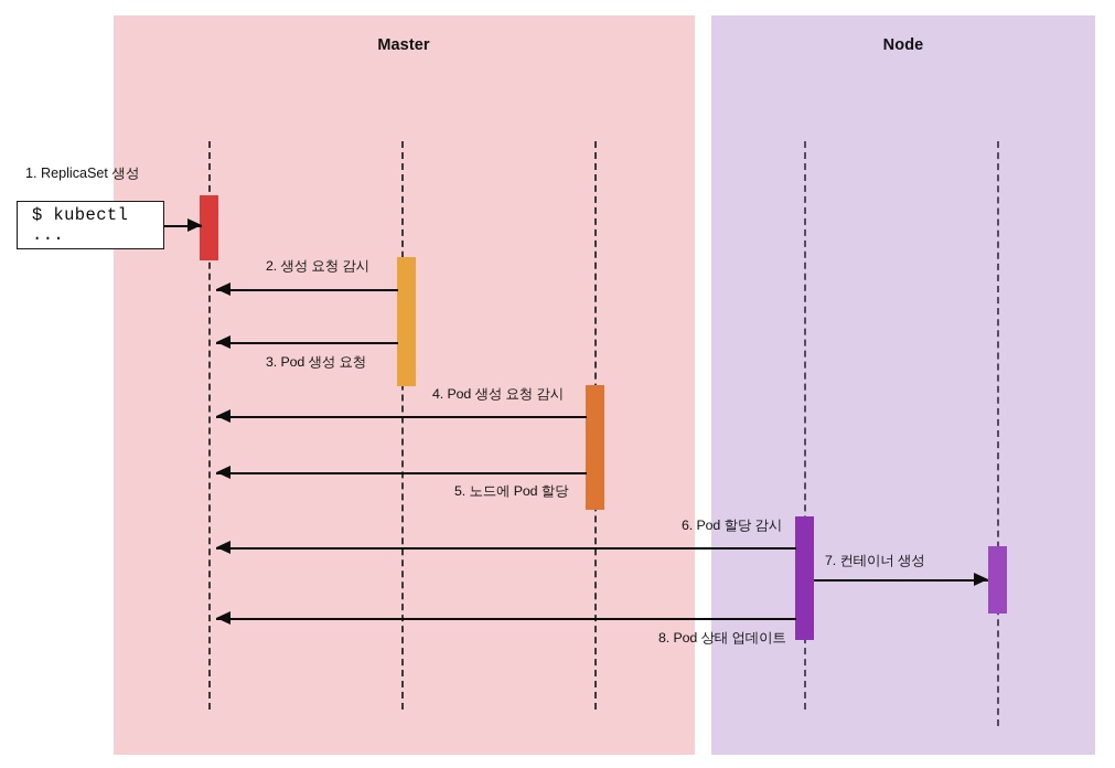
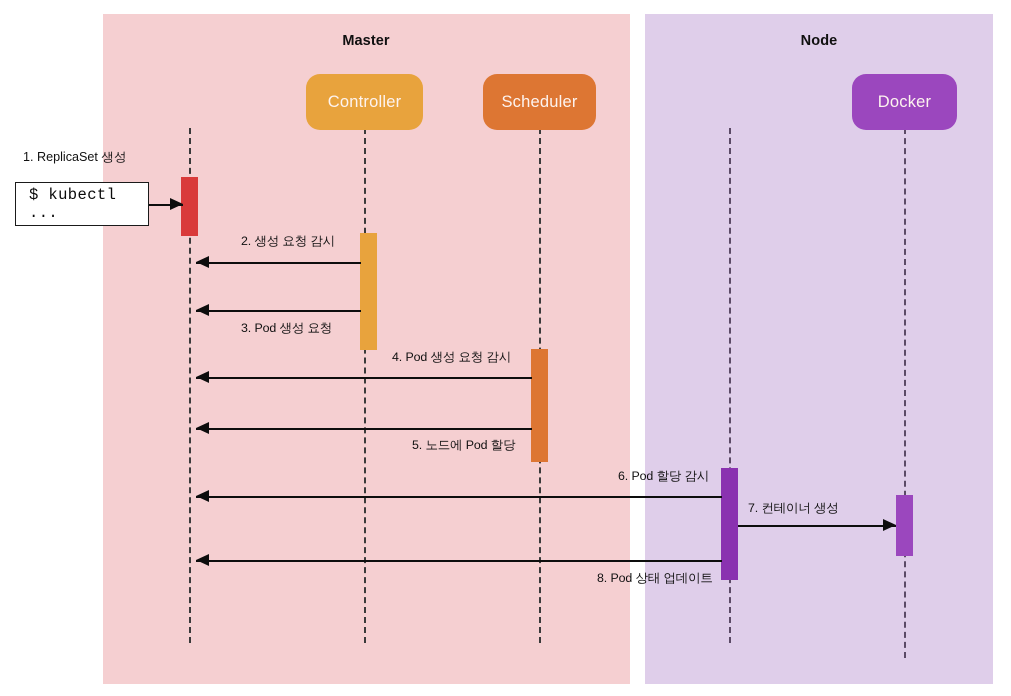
  Master
  Node
+ Controller
+ Scheduler
+ Docker
  1. ReplicaSet 생성
  $ kubectl ...
  2. 생성 요청 감시
  3. Pod 생성 요청
  4. Pod 생성 요청 감시
  5. 노드에 Pod 할당
  6. Pod 할당 감시
  7. 컨테이너 생성
  8. Pod 상태 업데이트
